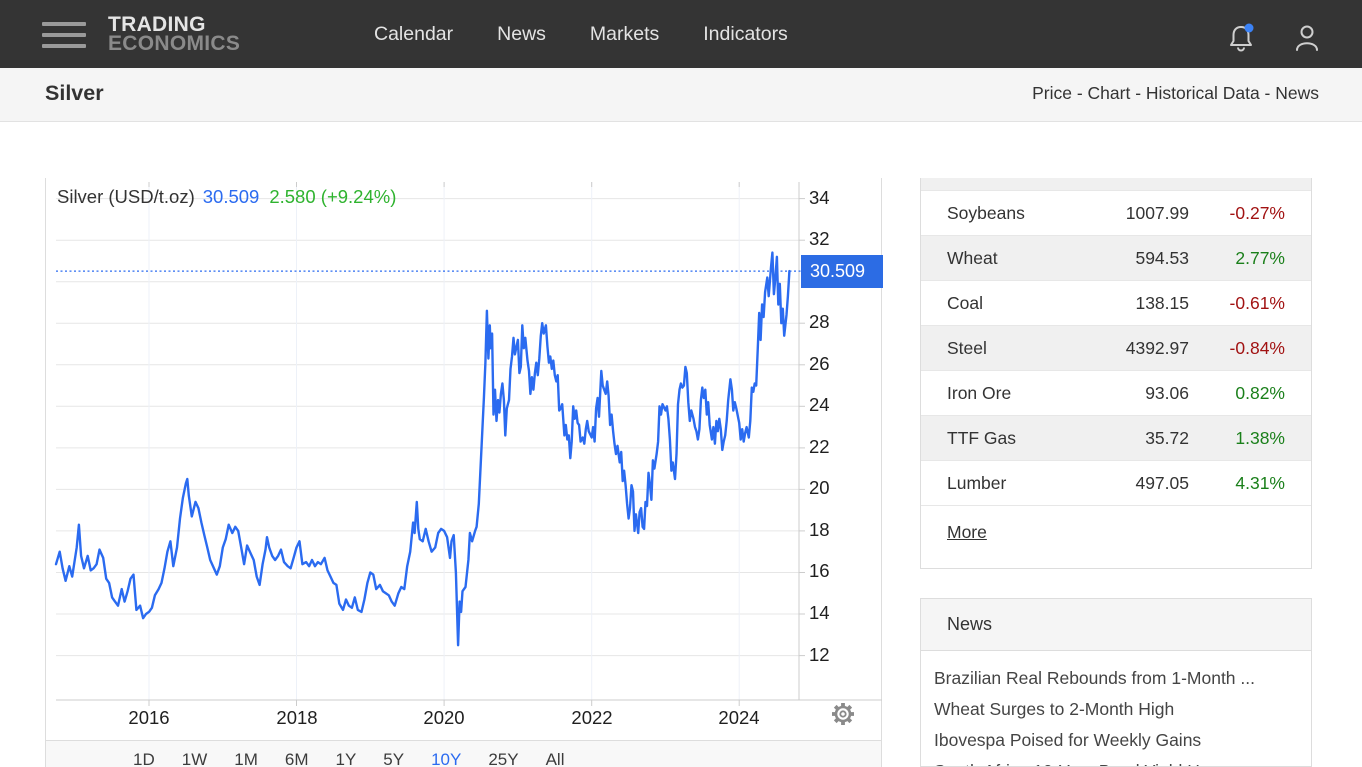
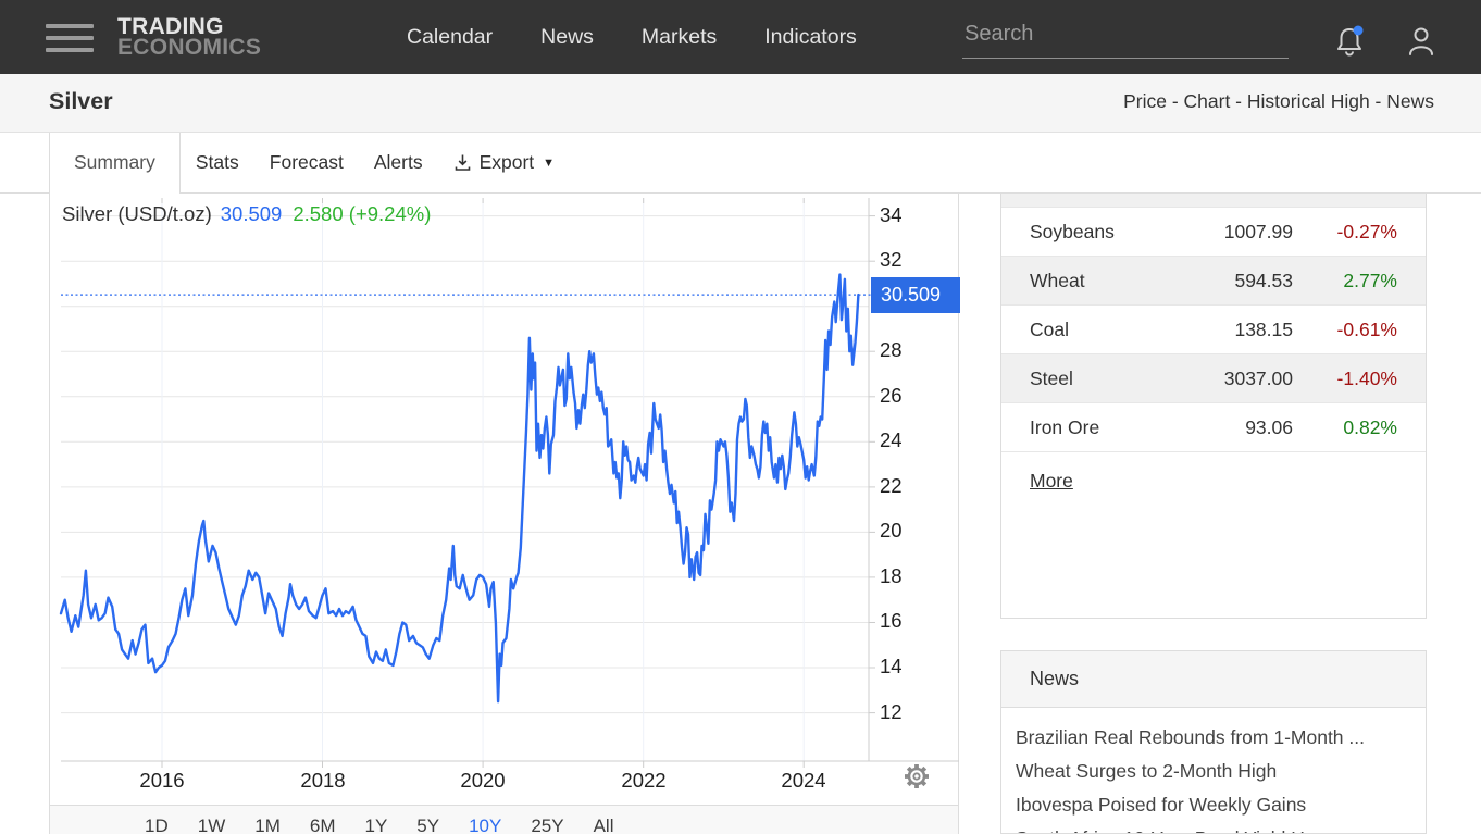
  TRADING
  ECONOMICS
  Calendar
  News
  Markets
  Indicators
+ Search
  Silver
- Price - Chart - Historical Data - News
+ Price - Chart - Historical High - News
+ Summary
+ Stats
+ Forecast
+ Alerts
+ Export
+ ▼
  Silver (USD/t.oz) 30.509 2.580 (+9.24%)
  34
  32
  28
  26
  24
  22
  20
  18
  16
  14
  12
  2016
  2018
  2020
  2022
  2024
  30.509
  1D
  1W
  1M
  6M
  1Y
  5Y
  10Y
  25Y
  All
  Soybeans
  1007.99
  -0.27%
  Wheat
  594.53
  2.77%
  Coal
  138.15
  -0.61%
  Steel
- 4392.97
+ 3037.00
- -0.84%
+ -1.40%
  Iron Ore
  93.06
  0.82%
- TTF Gas
- 35.72
- 1.38%
- Lumber
- 497.05
- 4.31%
  More
  News
  Brazilian Real Rebounds from 1-Month ...
  Wheat Surges to 2-Month High
  Ibovespa Poised for Weekly Gains
